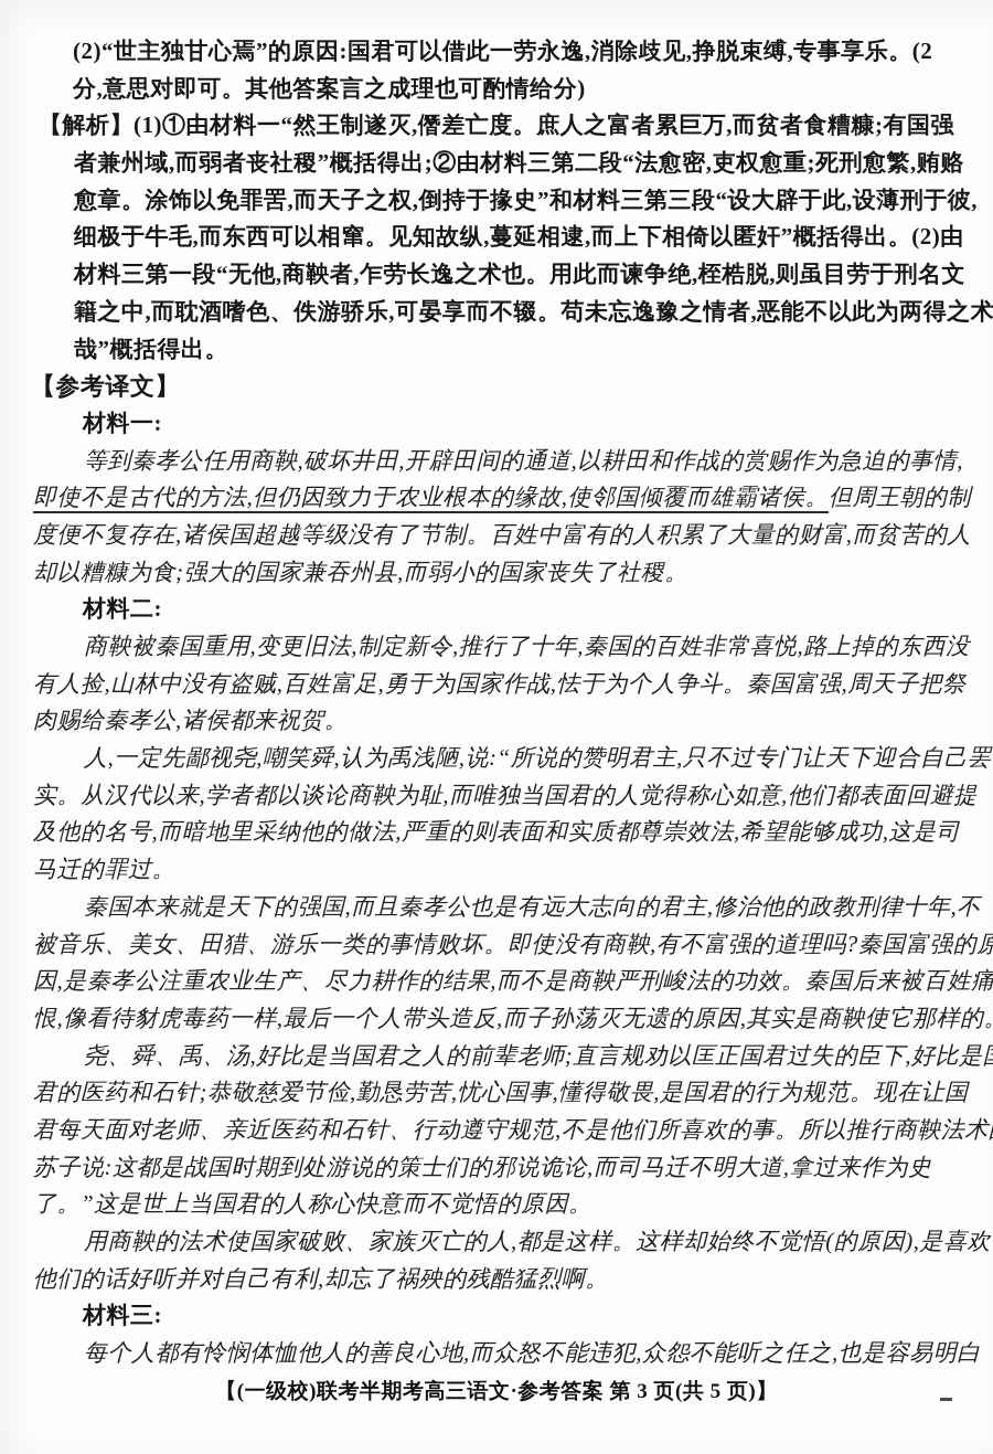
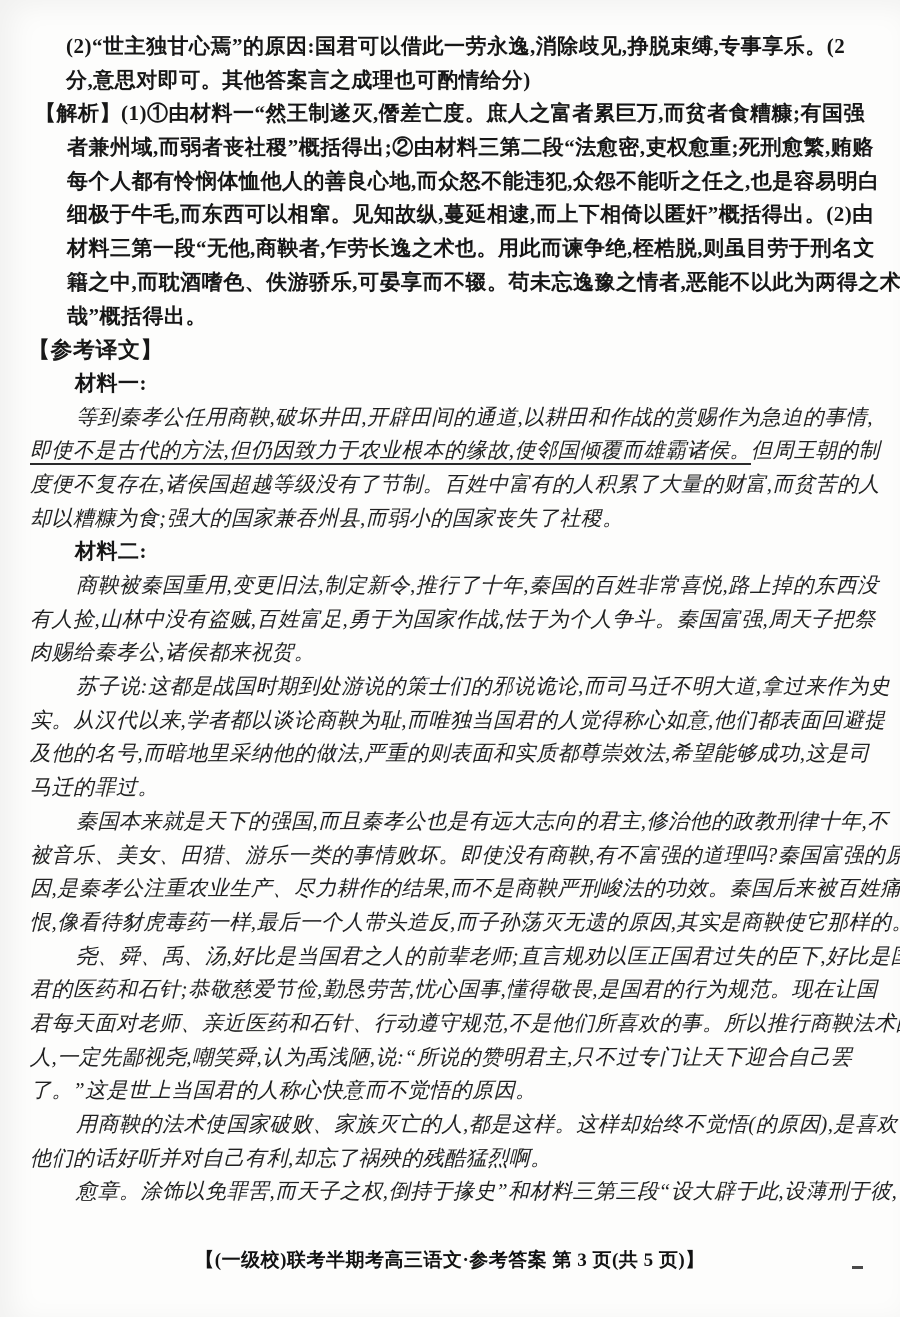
  (2)“世主独甘心焉”的原因:国君可以借此一劳永逸,消除歧见,挣脱束缚,专事享乐。(2
  分,意思对即可。其他答案言之成理也可酌情给分)
  【解析】(1)①由材料一“然王制遂灭,僭差亡度。庶人之富者累巨万,而贫者食糟糠;有国强
  者兼州域,而弱者丧社稷”概括得出;②由材料三第二段“法愈密,吏权愈重;死刑愈繁,贿赂
- 愈章。涂饰以免罪罟,而天子之权,倒持于掾史”和材料三第三段“设大辟于此,设薄刑于彼,
+ 每个人都有怜悯体恤他人的善良心地,而众怒不能违犯,众怨不能听之任之,也是容易明白
  细极于牛毛,而东西可以相窜。见知故纵,蔓延相逮,而上下相倚以匿奸”概括得出。(2)由
  材料三第一段“无他,商鞅者,乍劳长逸之术也。用此而谏争绝,桎梏脱,则虽目劳于刑名文
  籍之中,而耽酒嗜色、佚游骄乐,可晏享而不辍。苟未忘逸豫之情者,恶能不以此为两得之术
  哉”概括得出。
  【参考译文】
  材料一:
  等到秦孝公任用商鞅,破坏井田,开辟田间的通道,以耕田和作战的赏赐作为急迫的事情,
  即使不是古代的方法,但仍因致力于农业根本的缘故,使邻国倾覆而雄霸诸侯。但周王朝的制
  度便不复存在,诸侯国超越等级没有了节制。百姓中富有的人积累了大量的财富,而贫苦的人
  却以糟糠为食;强大的国家兼吞州县,而弱小的国家丧失了社稷。
  材料二:
  商鞅被秦国重用,变更旧法,制定新令,推行了十年,秦国的百姓非常喜悦,路上掉的东西没
  有人捡,山林中没有盗贼,百姓富足,勇于为国家作战,怯于为个人争斗。秦国富强,周天子把祭
  肉赐给秦孝公,诸侯都来祝贺。
- 人,一定先鄙视尧,嘲笑舜,认为禹浅陋,说:“所说的赞明君主,只不过专门让天下迎合自己罢
+ 苏子说:这都是战国时期到处游说的策士们的邪说诡论,而司马迁不明大道,拿过来作为史
  实。从汉代以来,学者都以谈论商鞅为耻,而唯独当国君的人觉得称心如意,他们都表面回避提
  及他的名号,而暗地里采纳他的做法,严重的则表面和实质都尊崇效法,希望能够成功,这是司
  马迁的罪过。
  秦国本来就是天下的强国,而且秦孝公也是有远大志向的君主,修治他的政教刑律十年,不
  被音乐、美女、田猎、游乐一类的事情败坏。即使没有商鞅,有不富强的道理吗?秦国富强的原
  因,是秦孝公注重农业生产、尽力耕作的结果,而不是商鞅严刑峻法的功效。秦国后来被百姓痛
  恨,像看待豺虎毒药一样,最后一个人带头造反,而子孙荡灭无遗的原因,其实是商鞅使它那样的
  尧、舜、禹、汤,好比是当国君之人的前辈老师;直言规劝以匡正国君过失的臣下,好比是
  君的医药和石针;恭敬慈爱节俭,勤恳劳苦,忧心国事,懂得敬畏,是国君的行为规范。现在让国
  君每天面对老师、亲近医药和石针、行动遵守规范,不是他们所喜欢的事。所以推行商鞅法术
- 苏子说:这都是战国时期到处游说的策士们的邪说诡论,而司马迁不明大道,拿过来作为史
+ 人,一定先鄙视尧,嘲笑舜,认为禹浅陋,说:“所说的赞明君主,只不过专门让天下迎合自己罢
  了。”这是世上当国君的人称心快意而不觉悟的原因。
  用商鞅的法术使国家破败、家族灭亡的人,都是这样。这样却始终不觉悟(的原因),是喜欢
  他们的话好听并对自己有利,却忘了祸殃的残酷猛烈啊。
- 材料三:
- 每个人都有怜悯体恤他人的善良心地,而众怒不能违犯,众怨不能听之任之,也是容易明白
+ 愈章。涂饰以免罪罟,而天子之权,倒持于掾史”和材料三第三段“设大辟于此,设薄刑于彼,
  【(一级校)联考半期考高三语文·参考答案 第 3 页(共 5 页)】
